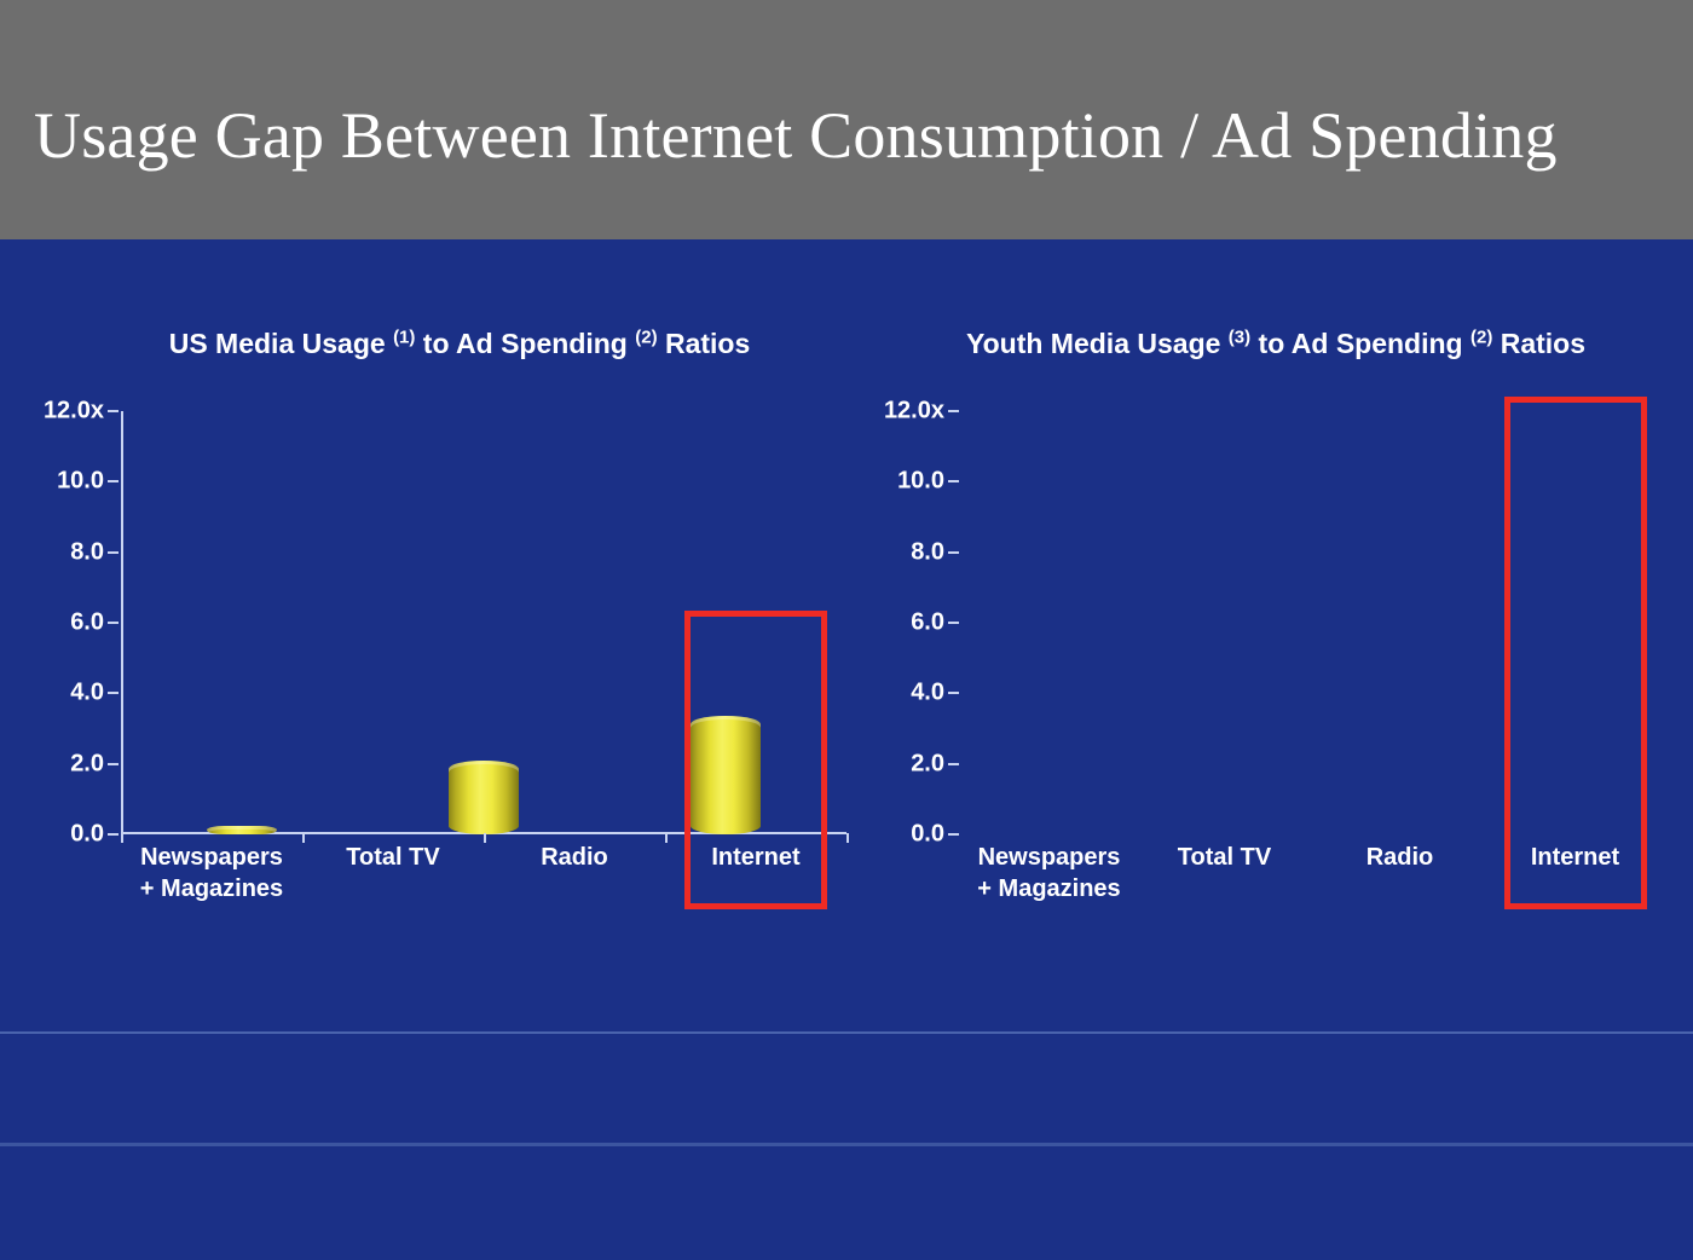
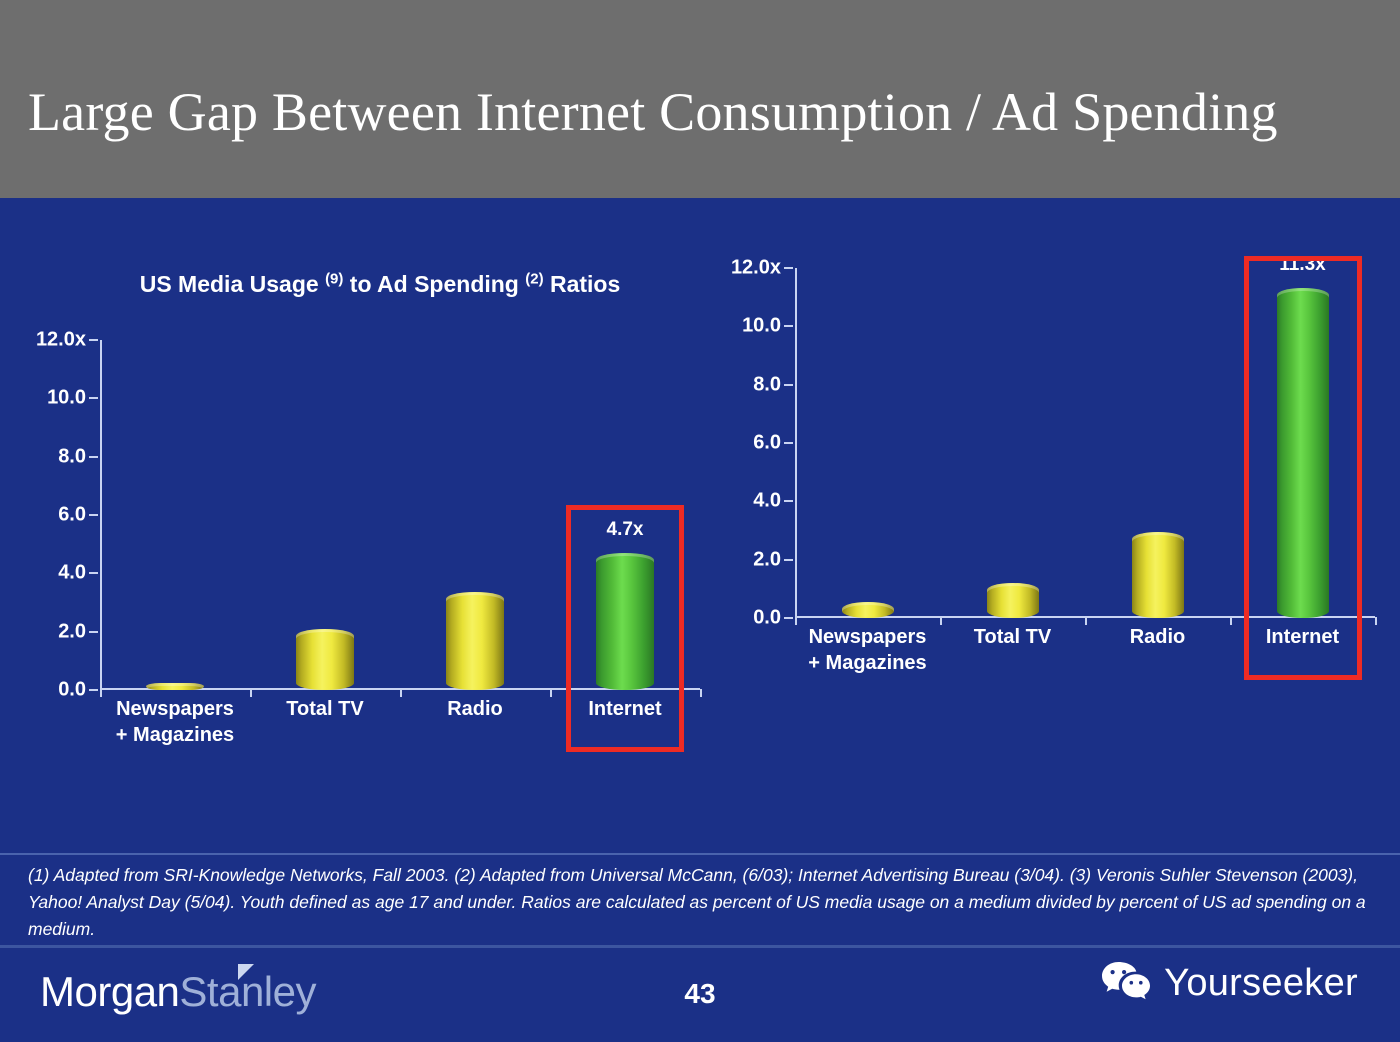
- Usage Gap Between Internet Consumption / Ad Spending
+ Large Gap Between Internet Consumption / Ad Spending
- US Media Usage (1) to Ad Spending (2) Ratios
+ US Media Usage (9) to Ad Spending (2) Ratios
  0.0
  2.0
  4.0
  6.0
  8.0
  10.0
  12.0x
+ 4.7x
  Newspapers
  + Magazines
  Total TV
  Radio
  Internet
- Youth Media Usage (3) to Ad Spending (2) Ratios
  0.0
  2.0
  4.0
  6.0
  8.0
  10.0
  12.0x
+ 11.3x
  Newspapers
  + Magazines
  Total TV
  Radio
  Internet
+ (1) Adapted from SRI-Knowledge Networks, Fall 2003. (2) Adapted from Universal McCann, (6/03); Internet Advertising Bureau (3/04). (3) Veronis Suhler Stevenson (2003), Yahoo! Analyst Day (5/04). Youth defined as age 17 and under. Ratios are calculated as percent of US media usage on a medium divided by percent of US ad spending on a medium.
+ MorganStanley
+ 43
+ Yourseeker
